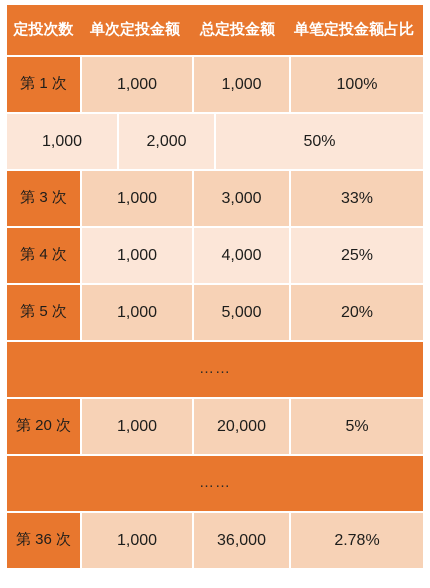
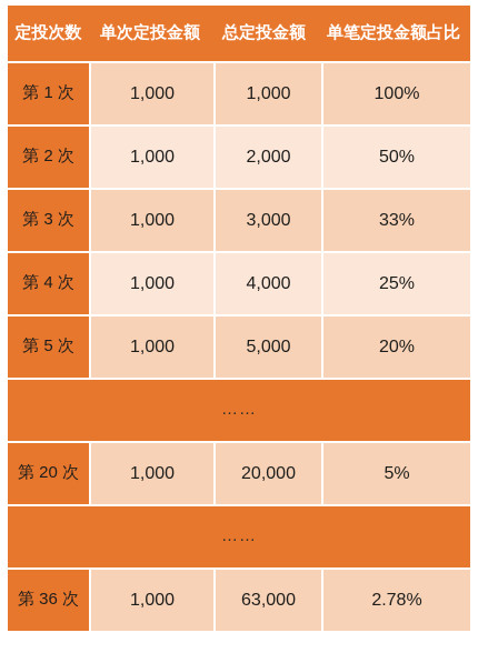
  定投次数
  单次定投金额
  总定投金额
  单笔定投金额占比
  第 1 次
  1,000
  1,000
  100%
+ 第 2 次
  1,000
  2,000
  50%
  第 3 次
  1,000
  3,000
  33%
  第 4 次
  1,000
  4,000
  25%
  第 5 次
  1,000
  5,000
  20%
  ……
  第 20 次
  1,000
  20,000
  5%
  ……
  第 36 次
  1,000
- 36,000
+ 63,000
  2.78%
